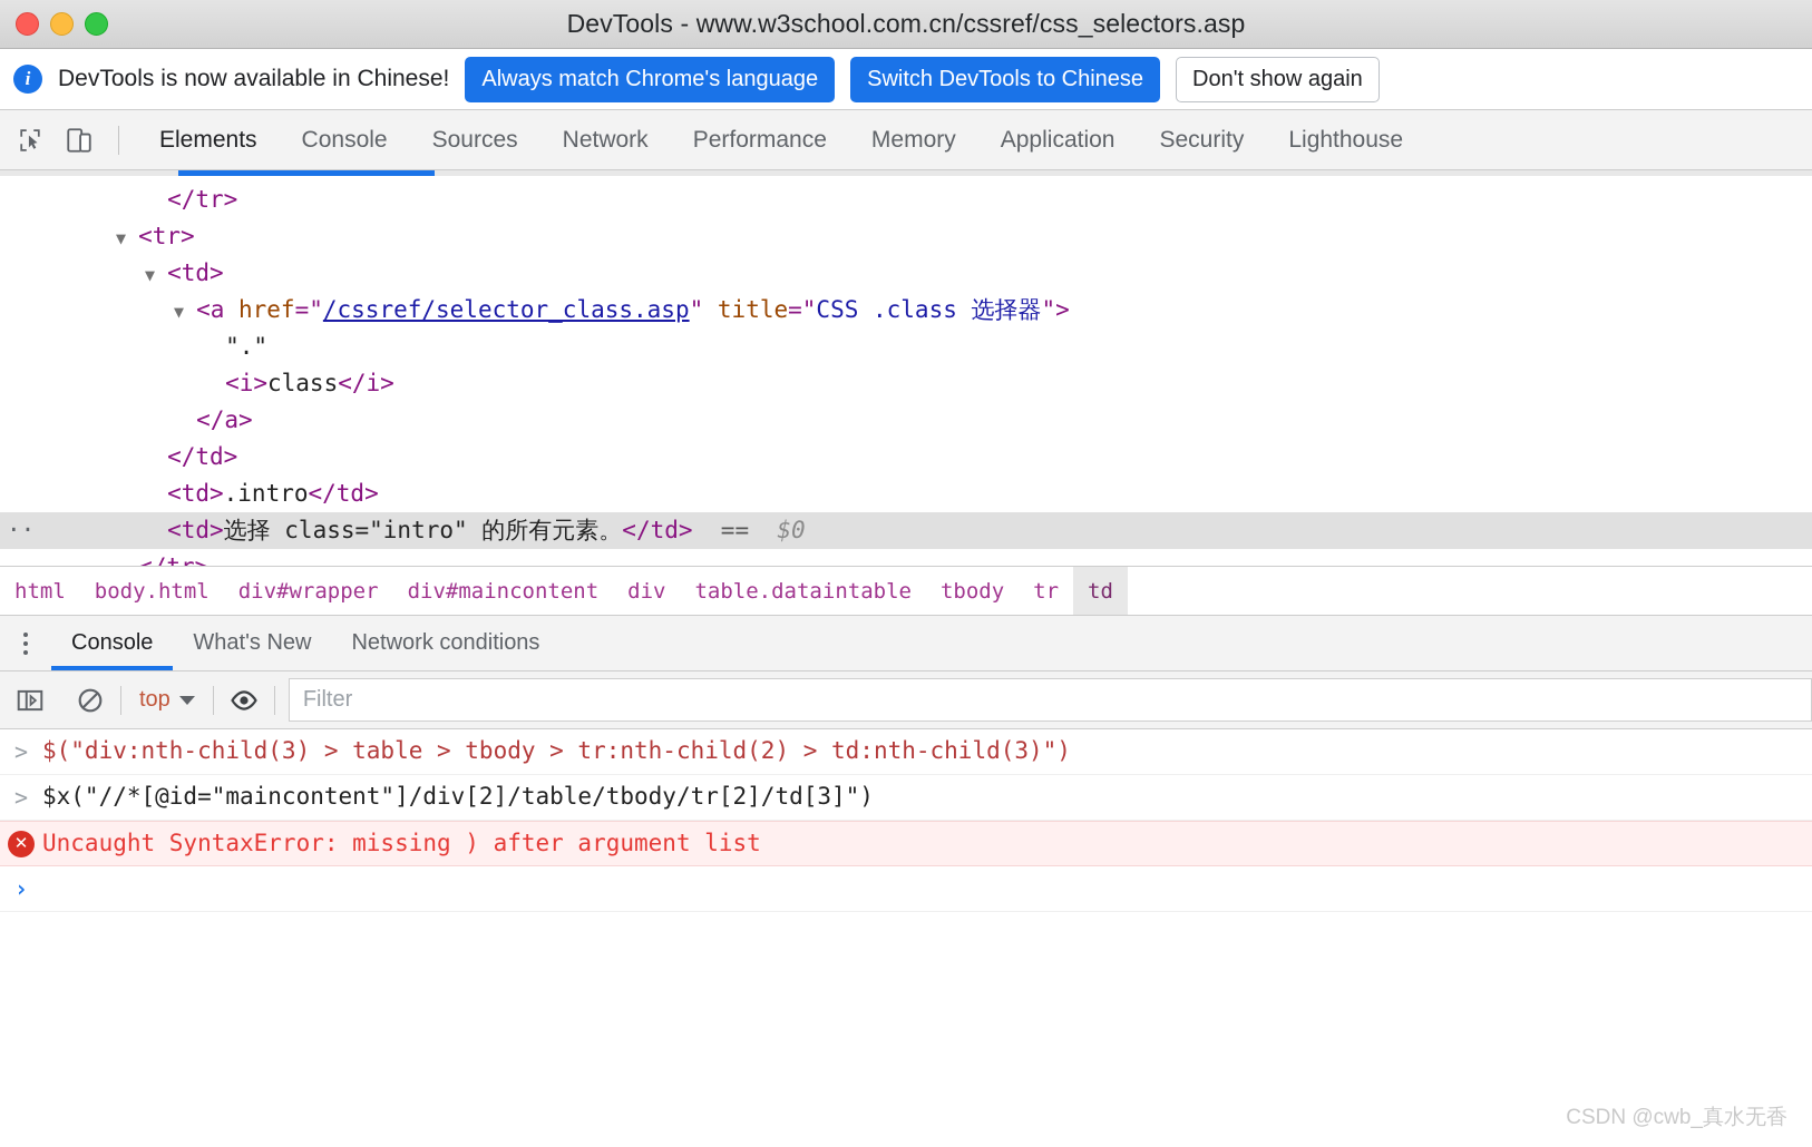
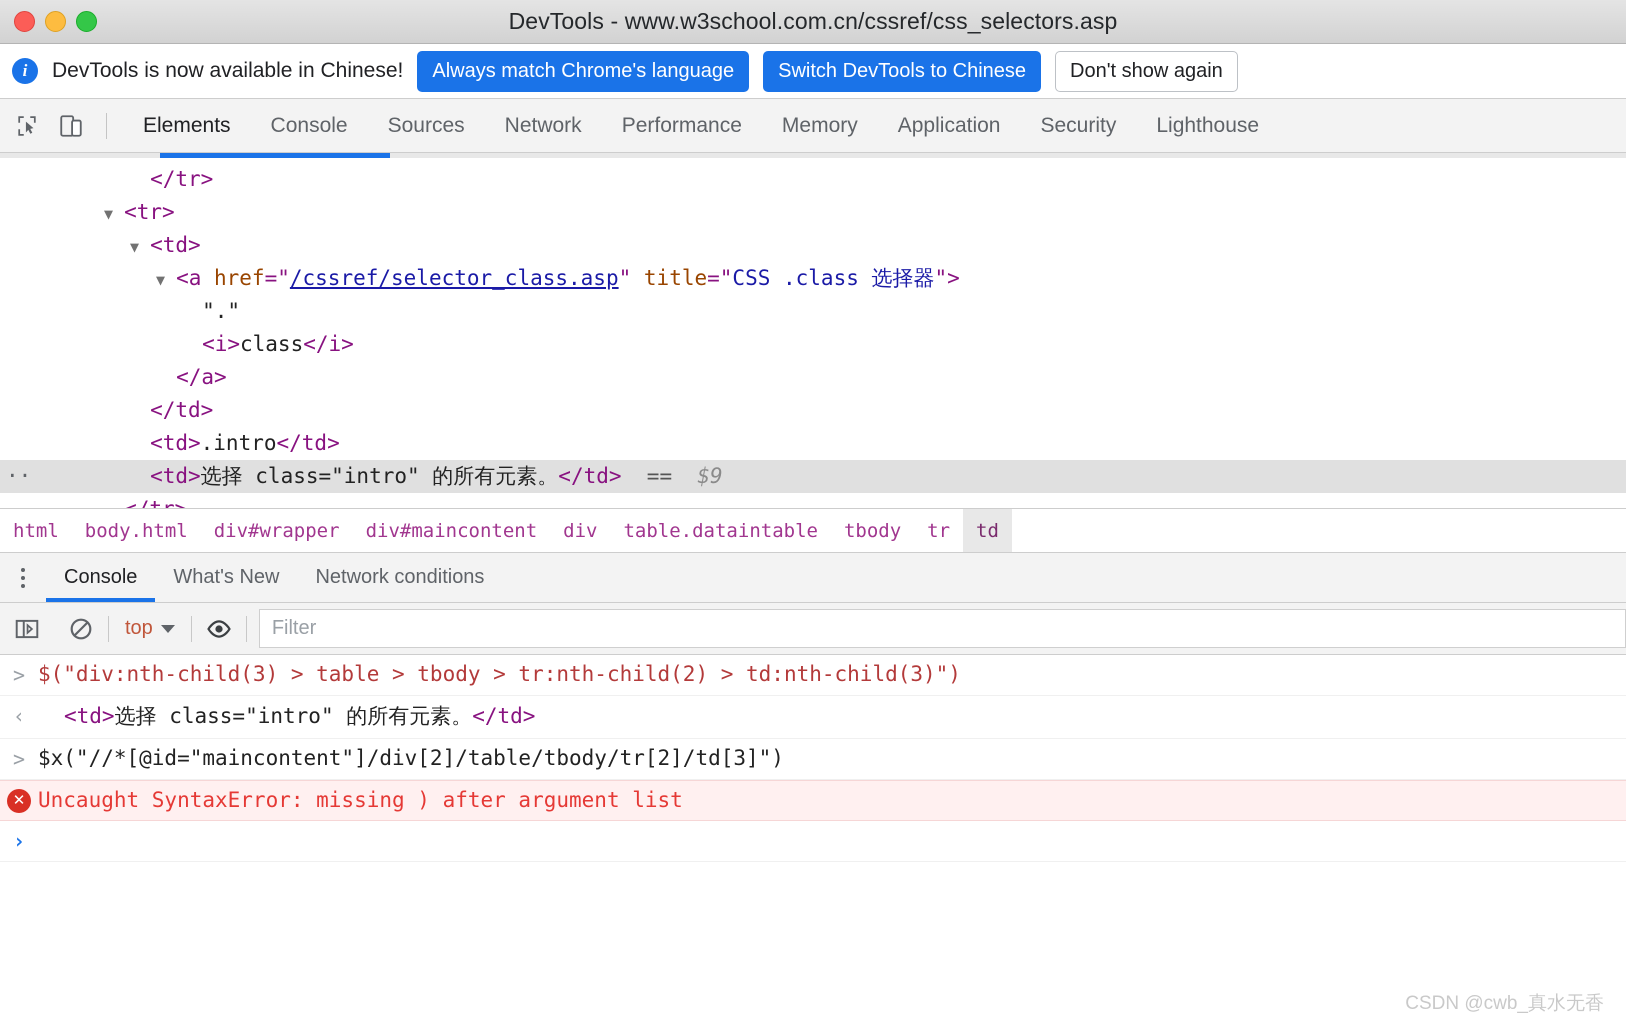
  DevTools - www.w3school.com.cn/cssref/css_selectors.asp
  i
  DevTools is now available in Chinese!
  Always match Chrome's language
  Switch DevTools to Chinese
  Don't show again
  Elements
  Console
  Sources
  Network
  Performance
  Memory
  Application
  Security
  Lighthouse
  </tr>
  ▼ <tr>
  ▼ <td>
  ▼ <a href="/cssref/selector_class.asp" title="CSS .class 选择器">
  "."
  <i>class</i>
  </a>
  </td>
  <td>.intro</td>
  ··
- <td>选择 class="intro" 的所有元素。</td> == $0
+ <td>选择 class="intro" 的所有元素。</td> == $9
  html
  body.html
  div#wrapper
  div#maincontent
  div
  table.dataintable
  tbody
  tr
  td
  Console
  What's New
  Network conditions
  top
  Filter
  >
  $("div:nth-child(3) > table > tbody > tr:nth-child(2) > td:nth-child(3)")
+ ‹
+ <td>选择 class="intro" 的所有元素。</td>
  >
  $x("//*[@id="maincontent"]/div[2]/table/tbody/tr[2]/td[3]")
  ✕
  Uncaught SyntaxError: missing ) after argument list
  ›
  CSDN @cwb_真水无香
